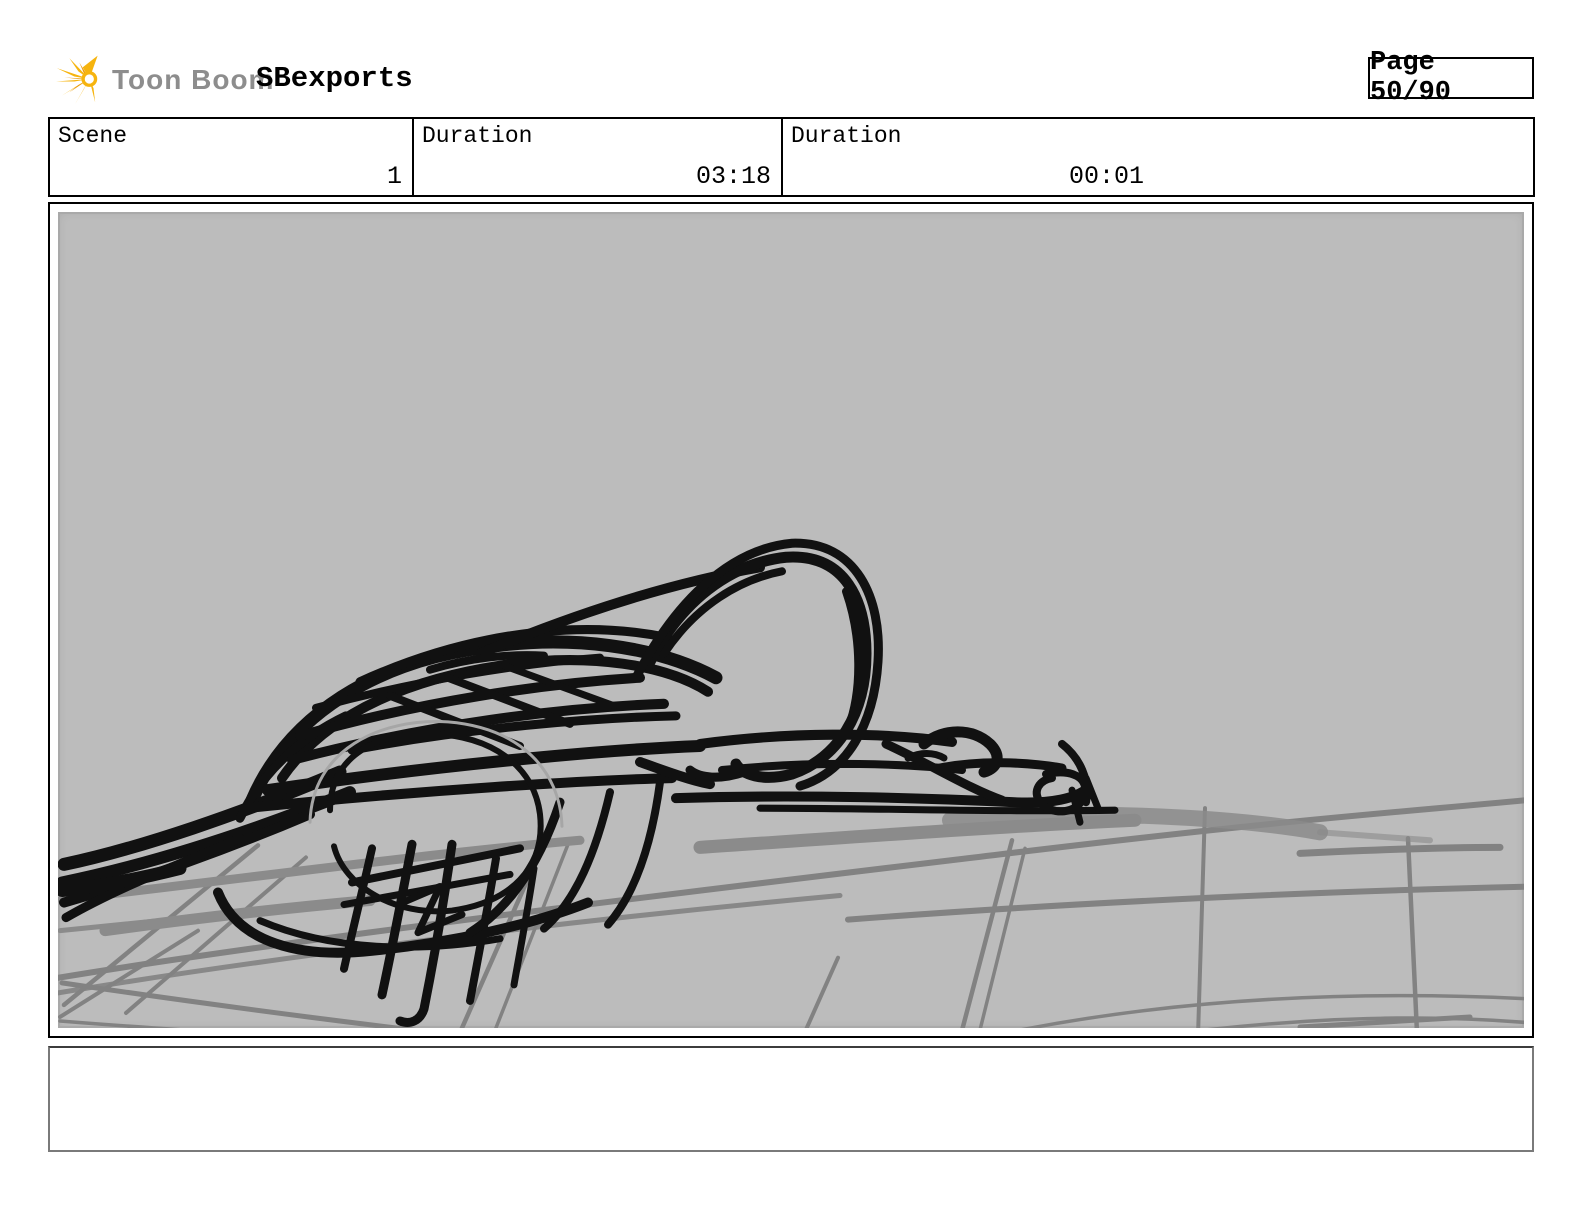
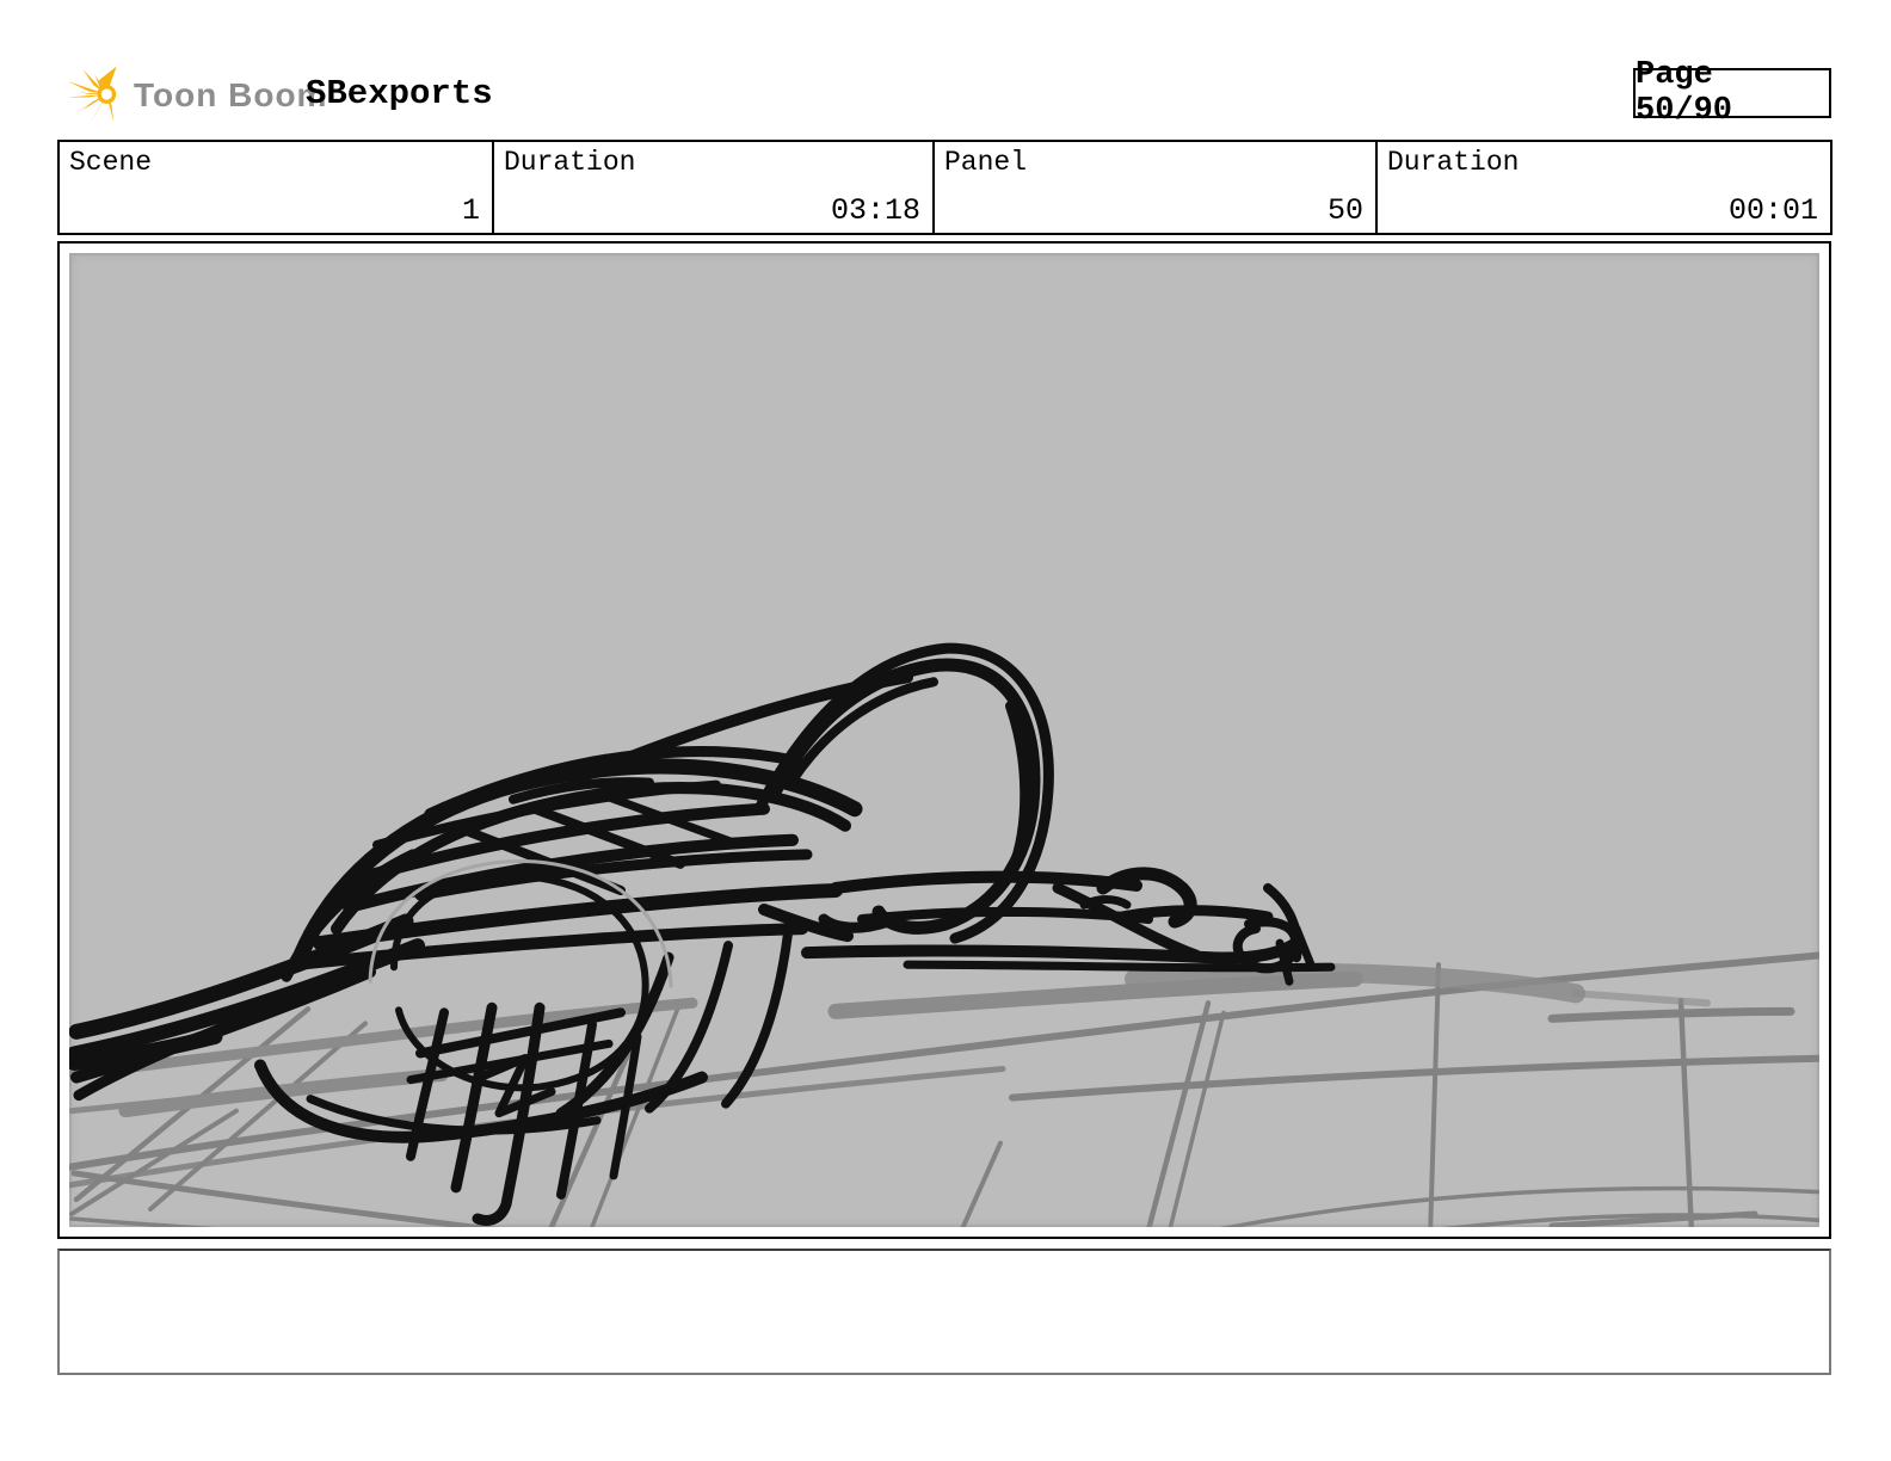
  Toon Boom
  SBexports
  Page 50/90
  Scene
  1
  Duration
  03:18
+ Panel
+ 50
  Duration
  00:01
